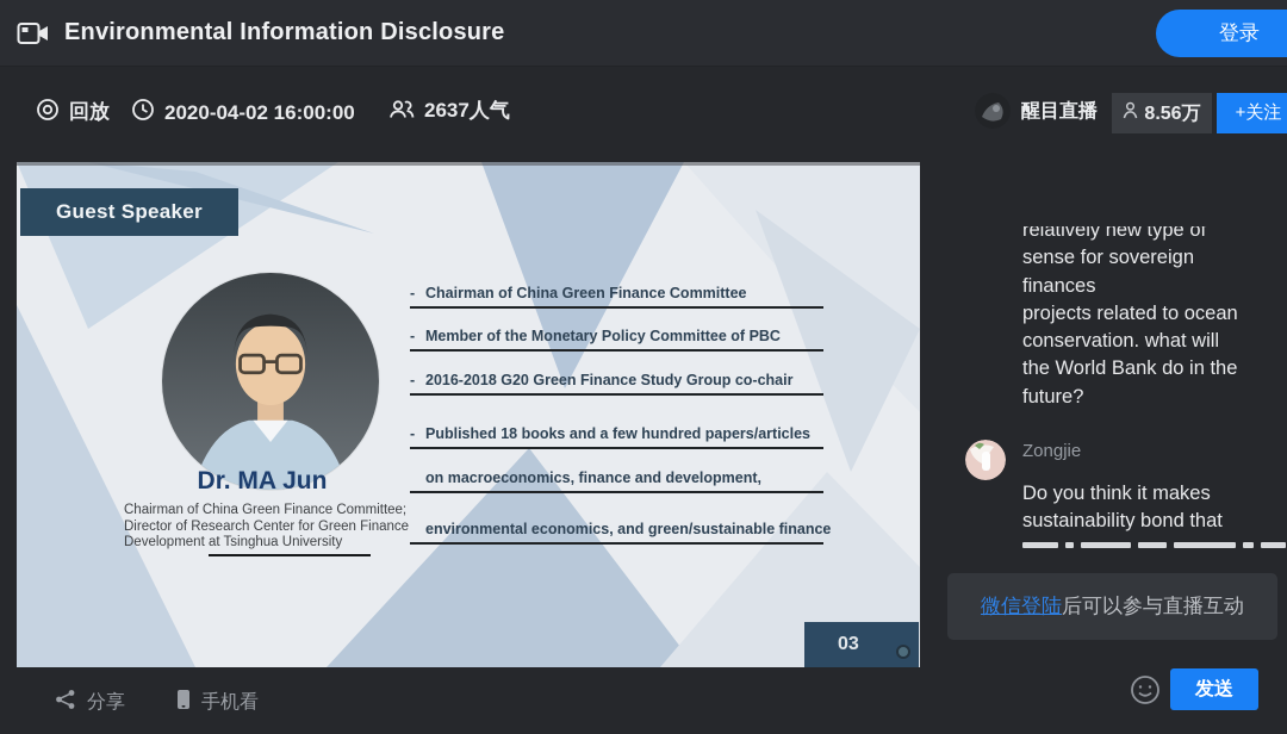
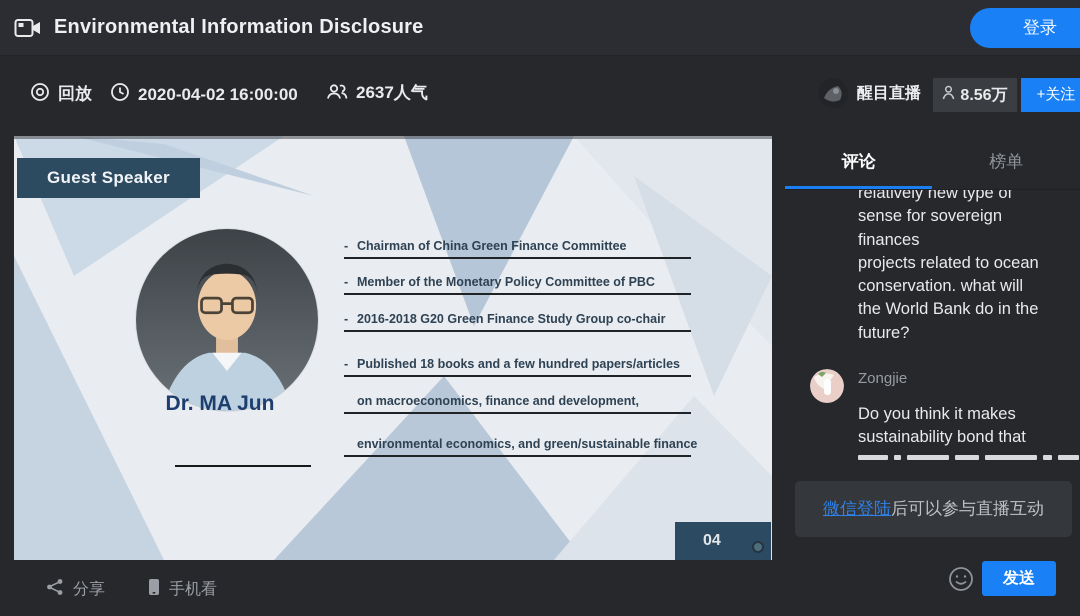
  Environmental Information Disclosure
  登录
  回放
  2020-04-02 16:00:00
  2637人气
  醒目直播
  8.56万
  +关注
  Guest Speaker
  Dr. MA Jun
- Chairman of China Green Finance Committee;
- Director of Research Center for Green Finance
- Development at Tsinghua University
  - Chairman of China Green Finance Committee
  - Member of the Monetary Policy Committee of PBC
  - 2016-2018 G20 Green Finance Study Group co-chair
  - Published 18 books and a few hundred papers/articles
  on macroeconomics, finance and development,
  environmental economics, and green/sustainable finance
- 03
+ 04
  分享
  手机看
+ 评论
+ 榜单
  relatively new type of
  sense for sovereign
  finances
  projects related to ocean
  conservation. what will
  the World Bank do in the
  future?
  Zongjie
  Do you think it makes
  sustainability bond that
  微信登陆
  后可以参与直播互动
  发送
